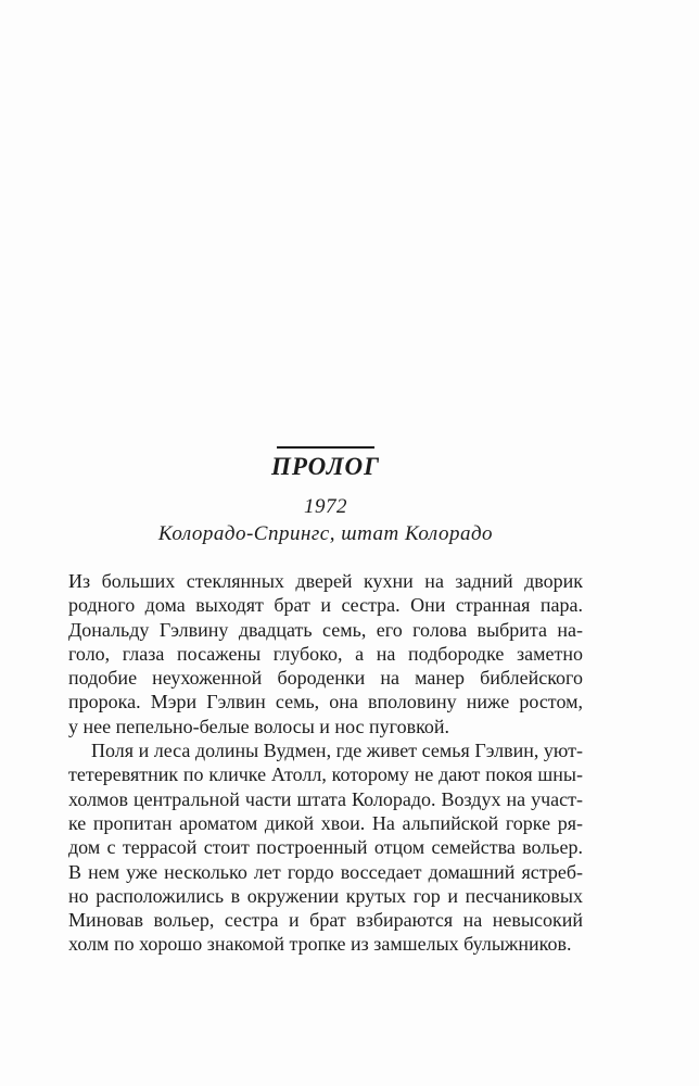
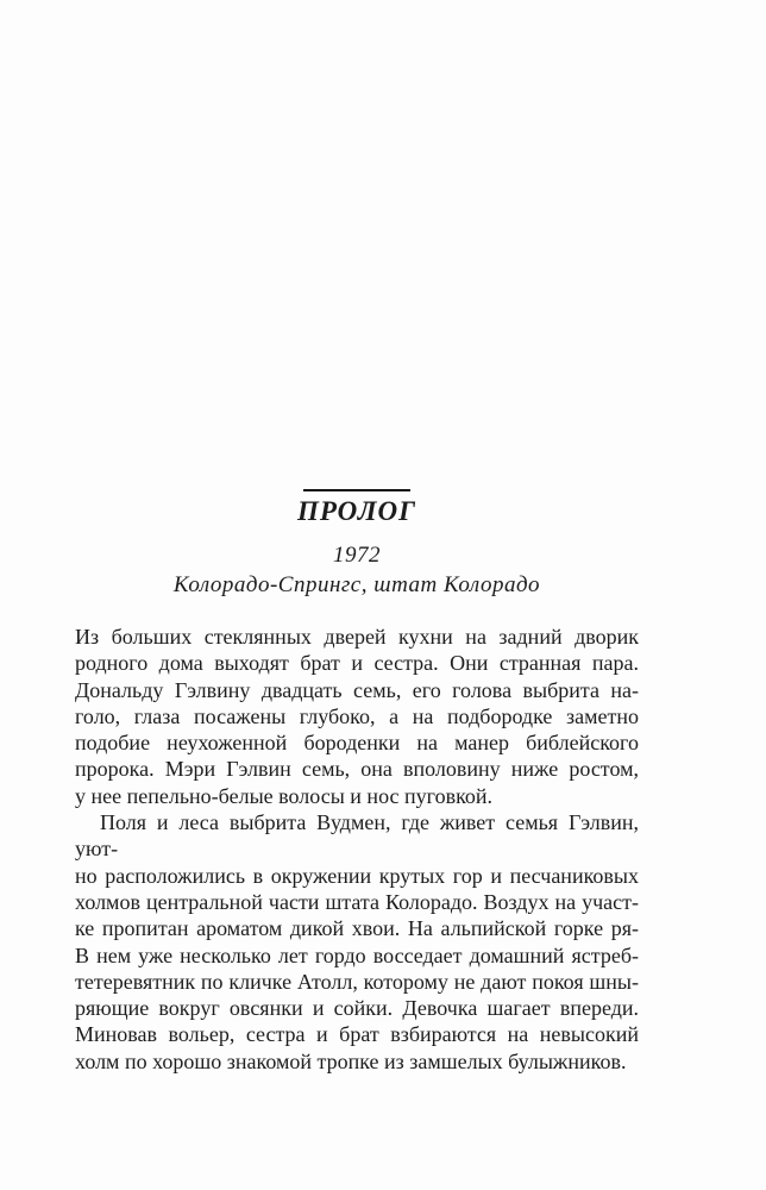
  ПРОЛОГ
  1972
  Колорадо-Спрингс, штат Колорадо
  Из больших стеклянных дверей кухни на задний дворик
  родного дома выходят брат и сестра. Они странная пара.
  Дональду Гэлвину двадцать семь, его голова выбрита на-
  голо, глаза посажены глубоко, а на подбородке заметно
  подобие неухоженной бороденки на манер библейского
  пророка. Мэри Гэлвин семь, она вполовину ниже ростом,
  у нее пепельно-белые волосы и нос пуговкой.
- Поля и леса долины Вудмен, где живет семья Гэлвин, уют-
+ Поля и леса выбрита Вудмен, где живет семья Гэлвин, уют-
- тетеревятник по кличке Атолл, которому не дают покоя шны-
+ но расположились в окружении крутых гор и песчаниковых
  холмов центральной части штата Колорадо. Воздух на участ-
  ке пропитан ароматом дикой хвои. На альпийской горке ря-
- дом с террасой стоит построенный отцом семейства вольер.
  В нем уже несколько лет гордо восседает домашний ястреб-
- но расположились в окружении крутых гор и песчаниковых
+ тетеревятник по кличке Атолл, которому не дают покоя шны-
+ ряющие вокруг овсянки и сойки. Девочка шагает впереди.
  Миновав вольер, сестра и брат взбираются на невысокий
  холм по хорошо знакомой тропке из замшелых булыжников.
